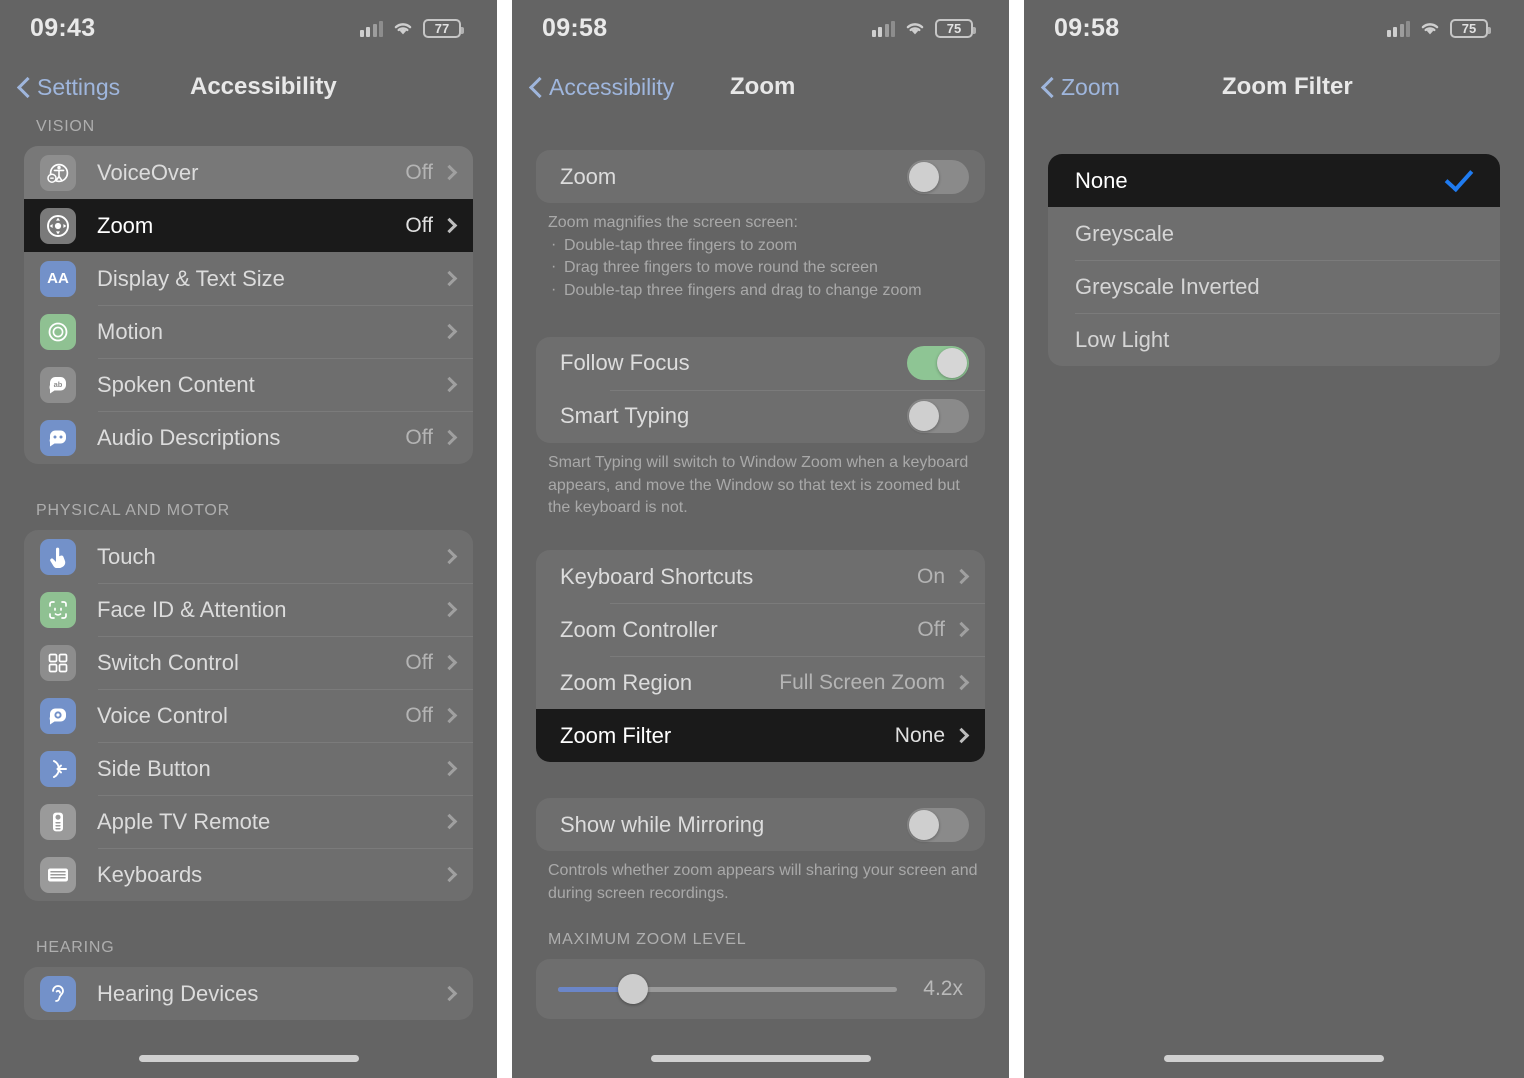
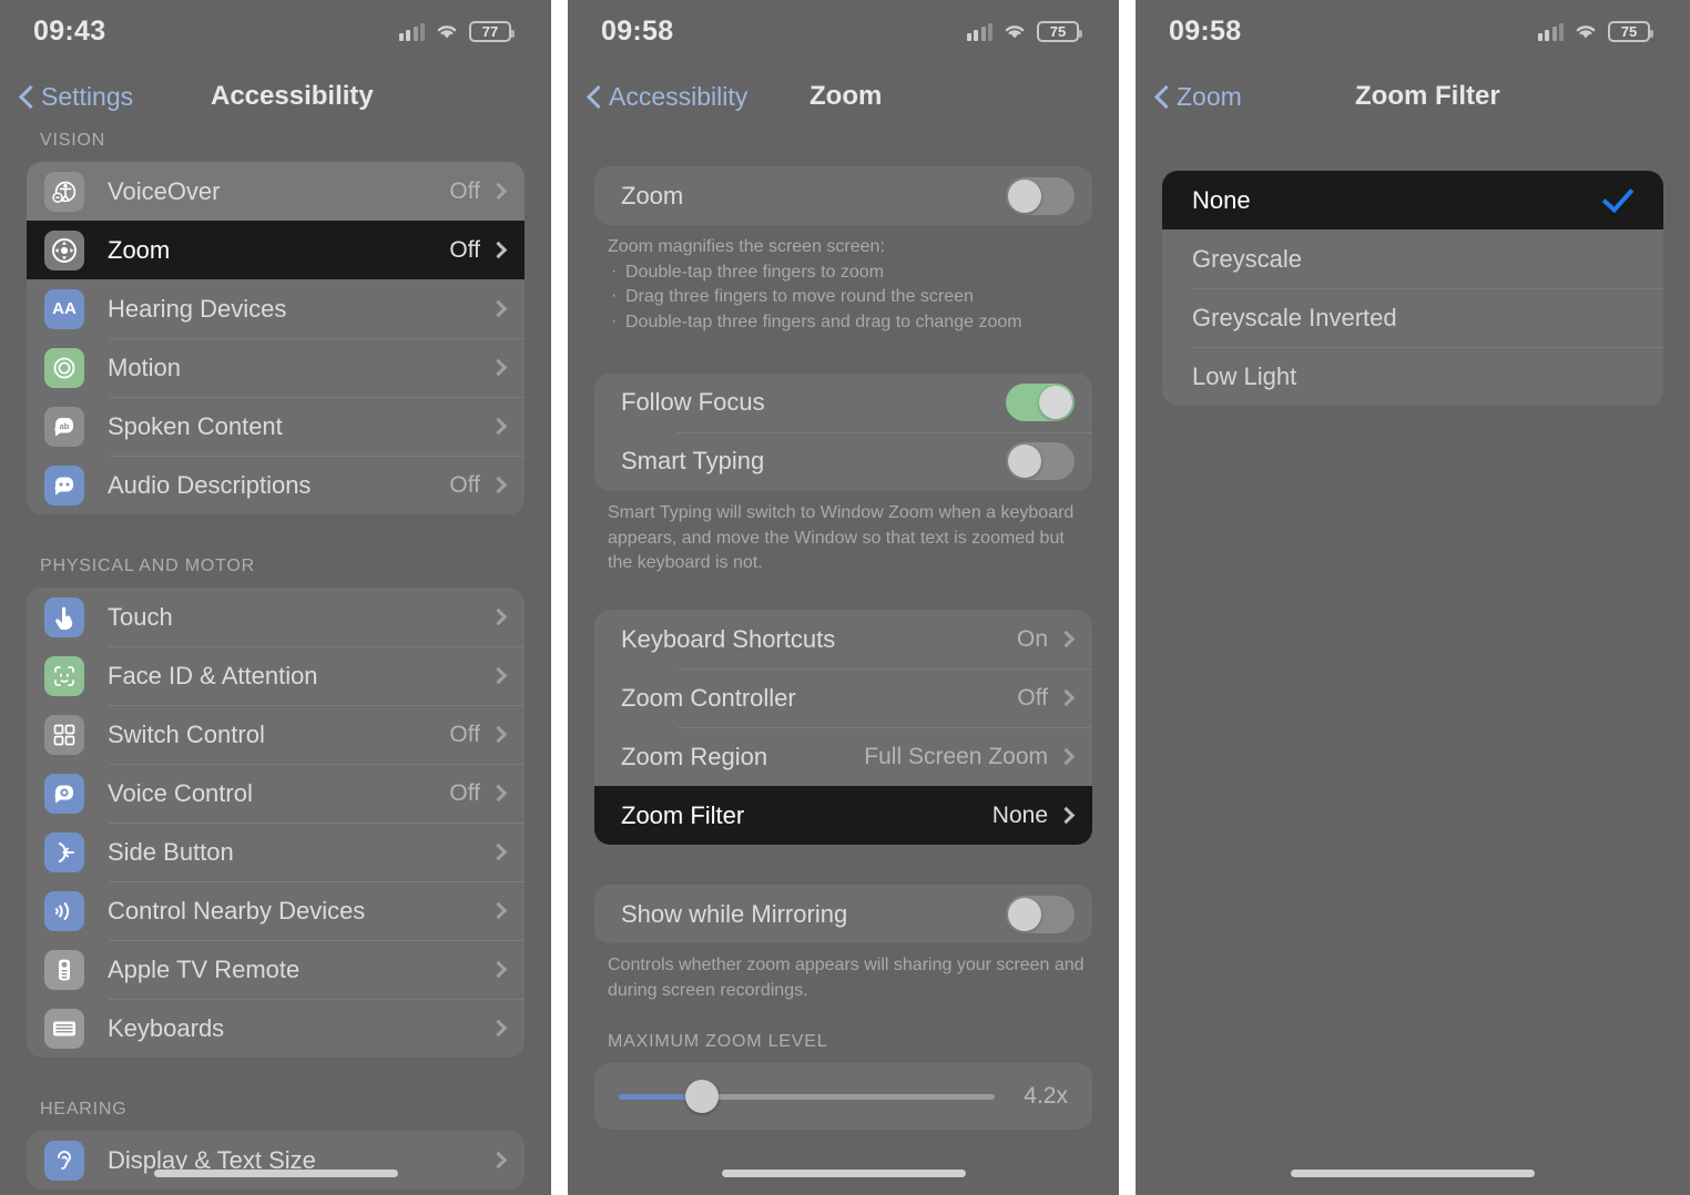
  09:43
  77
  Settings
  Accessibility
  VISION
  VoiceOver
  Off
  Zoom
  Off
  AA
- Display & Text Size
+ Hearing Devices
  Motion
  ab
  Spoken Content
  Audio Descriptions
  Off
  PHYSICAL AND MOTOR
  Touch
  Face ID & Attention
  Switch Control
  Off
  Voice Control
  Off
  Side Button
+ Control Nearby Devices
  Apple TV Remote
  Keyboards
  HEARING
- Hearing Devices
+ Display & Text Size
  09:58
  75
  Accessibility
  Zoom
  Zoom
  Zoom magnifies the screen screen:
  Double-tap three fingers to zoom
  Drag three fingers to move round the screen
  Double-tap three fingers and drag to change zoom
  Follow Focus
  Smart Typing
  Smart Typing will switch to Window Zoom when a keyboard appears, and move the Window so that text is zoomed but the keyboard is not.
  Keyboard Shortcuts
  On
  Zoom Controller
  Off
  Zoom Region
  Full Screen Zoom
  Zoom Filter
  None
  Show while Mirroring
  Controls whether zoom appears will sharing your screen and during screen recordings.
  MAXIMUM ZOOM LEVEL
  4.2x
  09:58
  75
  Zoom
  Zoom Filter
  None
  Greyscale
  Greyscale Inverted
  Low Light
